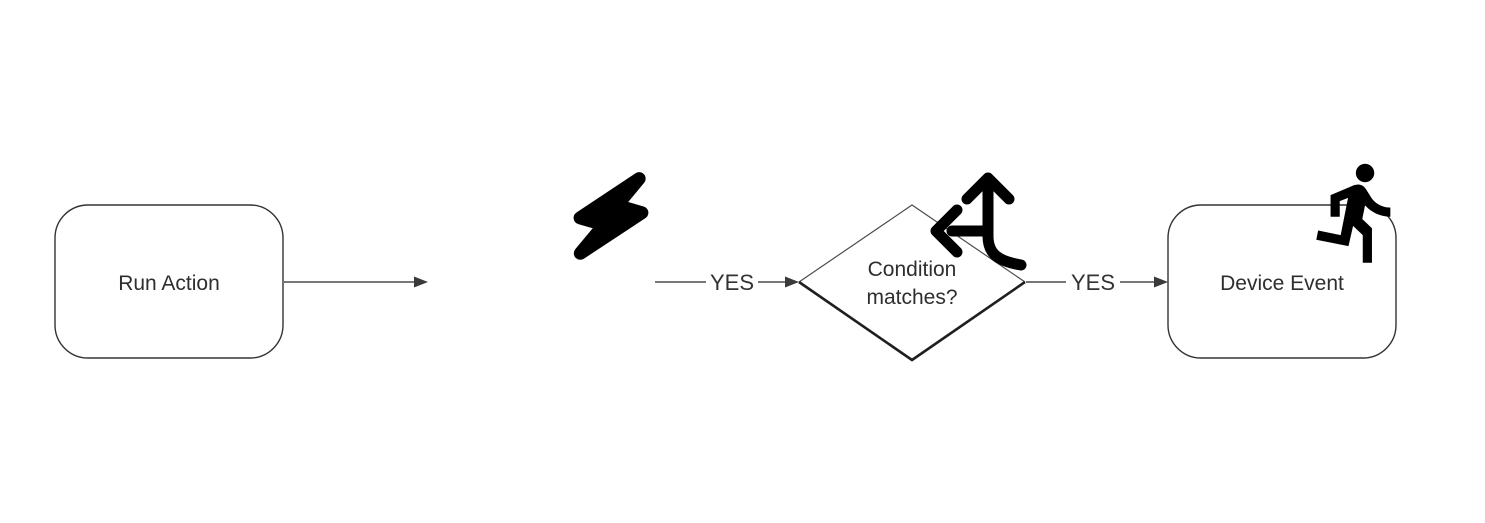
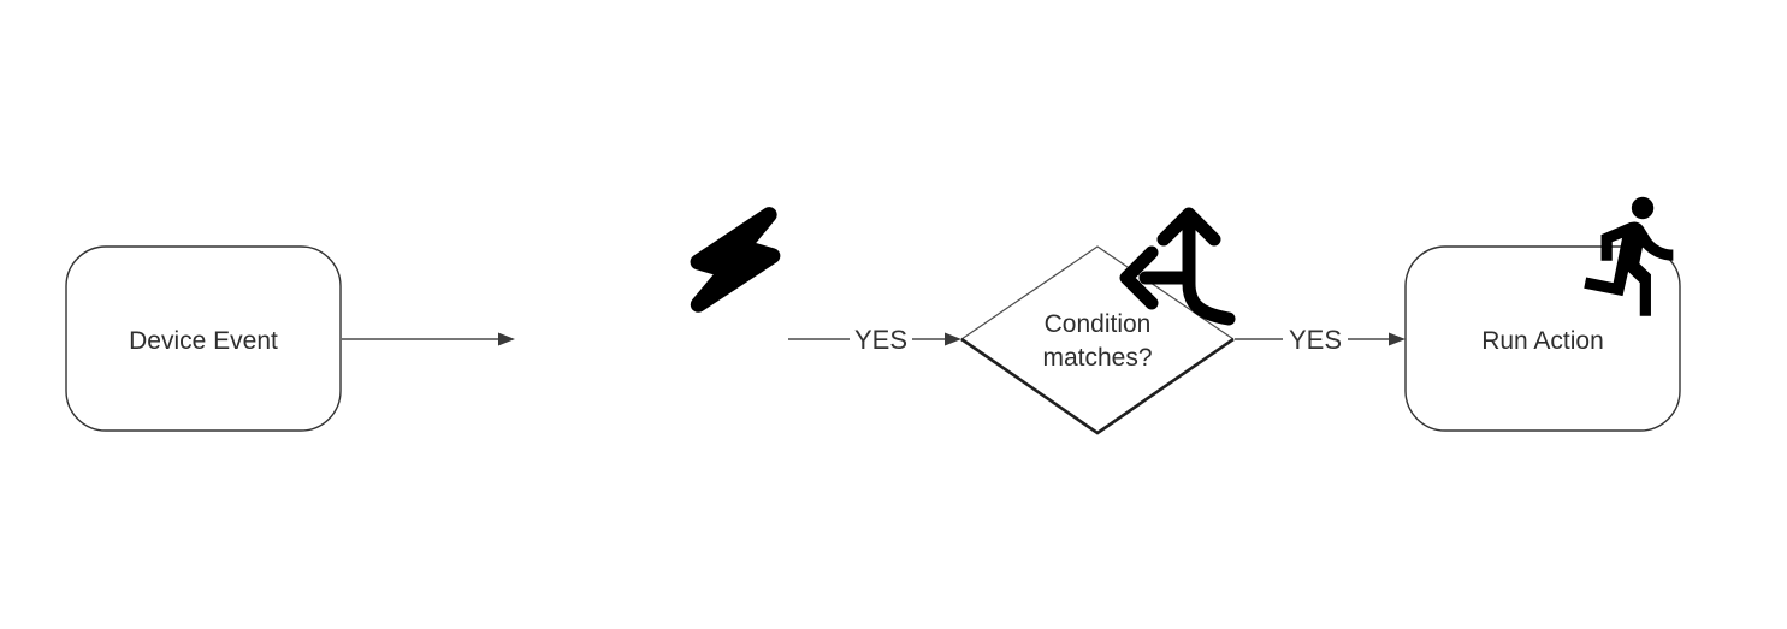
  YES
  YES
- Run Action
+ Device Event
  Condition
  matches?
- Device Event
+ Run Action
